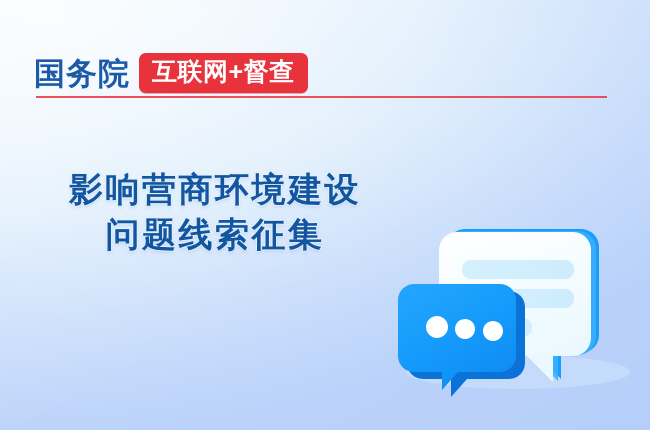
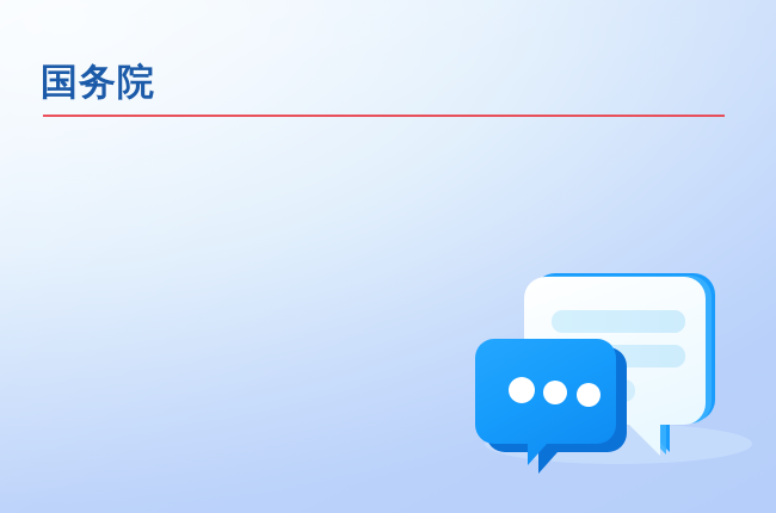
  国务院
- 互联网+督查
- 影响营商环境建设
- 问题线索征集
